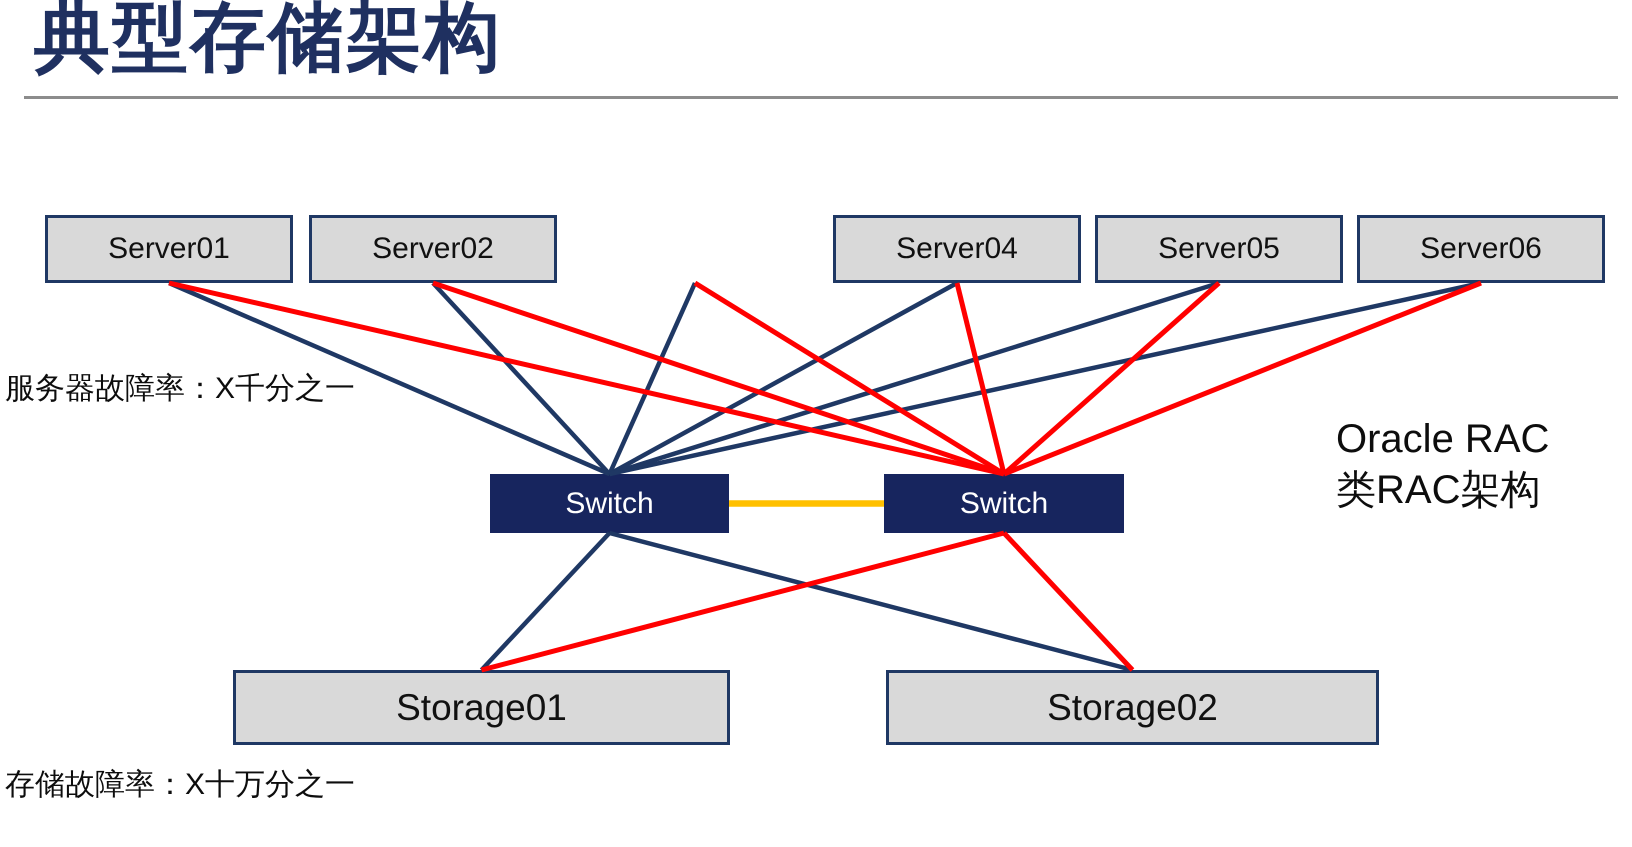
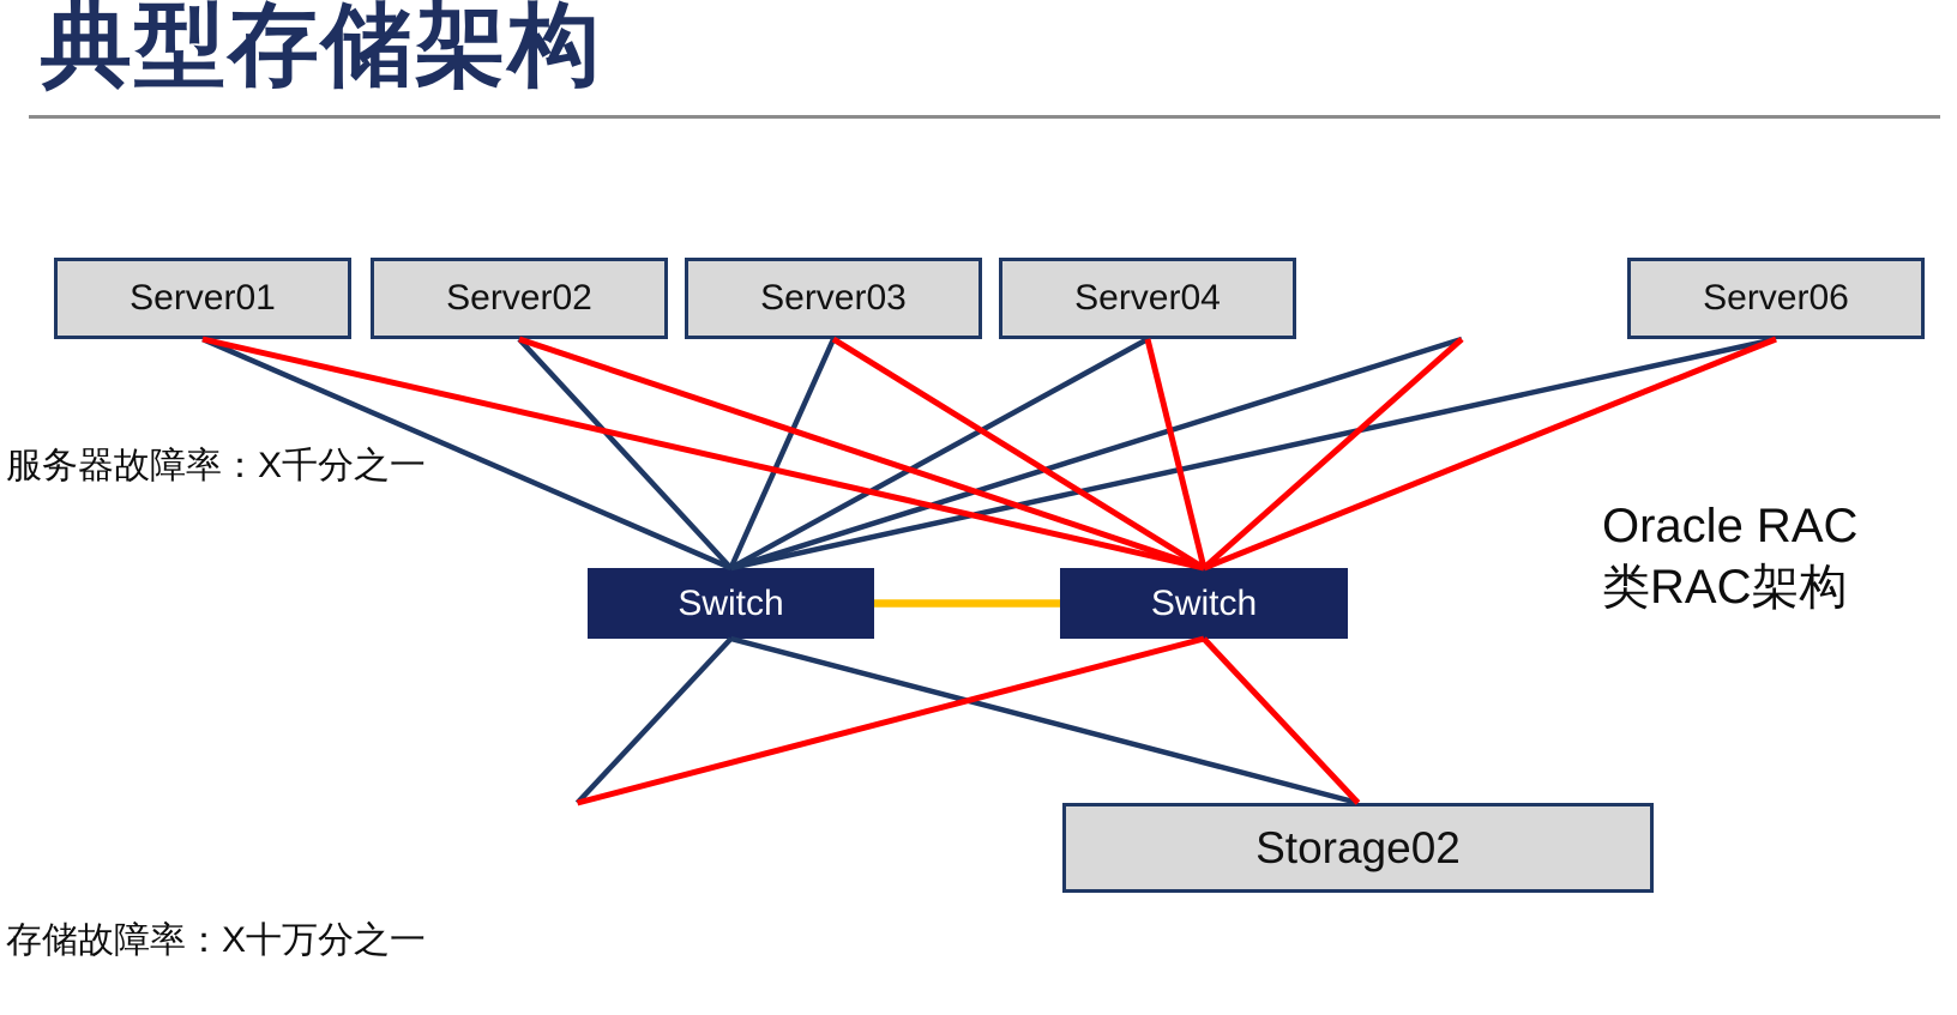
  典型存储架构
  服务器故障率：X千分之一
  存储故障率：X十万分之一
  Oracle RAC
  类RAC架构
  Server01
  Server02
+ Server03
  Server04
- Server05
  Server06
  Switch
  Switch
- Storage01
  Storage02
